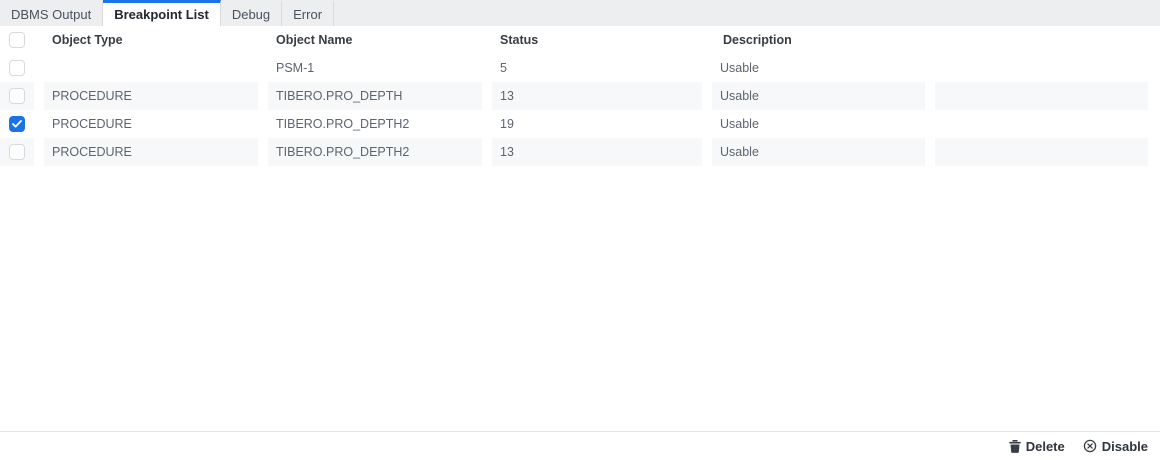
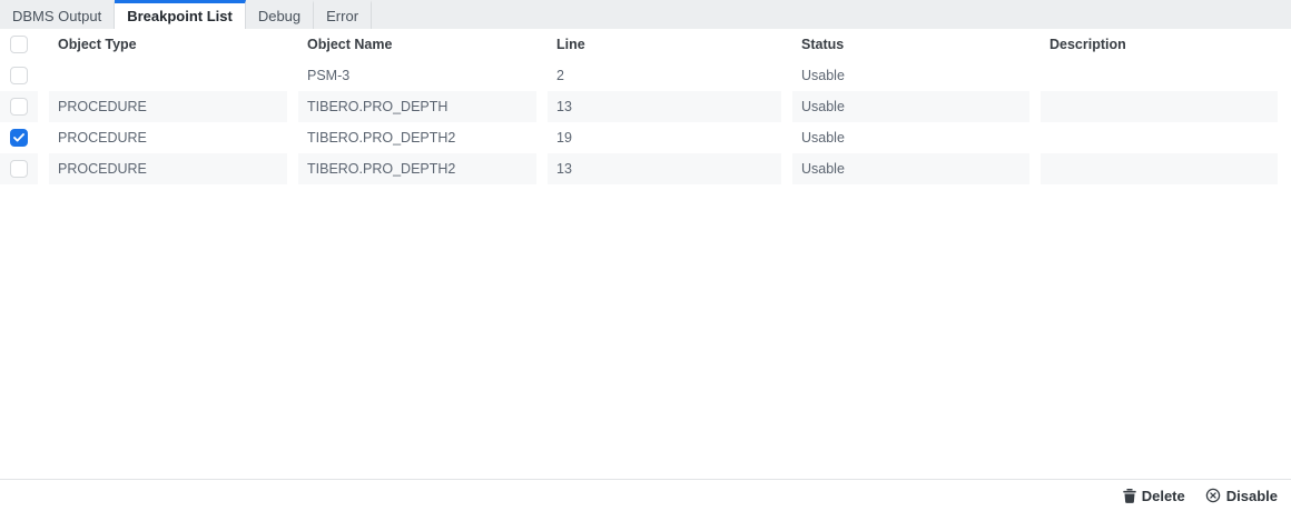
  DBMS Output
  Breakpoint List
  Debug
  Error
  Object Type
  Object Name
+ Line
  Status
  Description
- PSM-1
+ PSM-3
- 5
+ 2
  Usable
  PROCEDURE
  TIBERO.PRO_DEPTH
  13
  Usable
  PROCEDURE
  TIBERO.PRO_DEPTH2
  19
  Usable
  PROCEDURE
  TIBERO.PRO_DEPTH2
  13
  Usable
  Delete
  Disable
